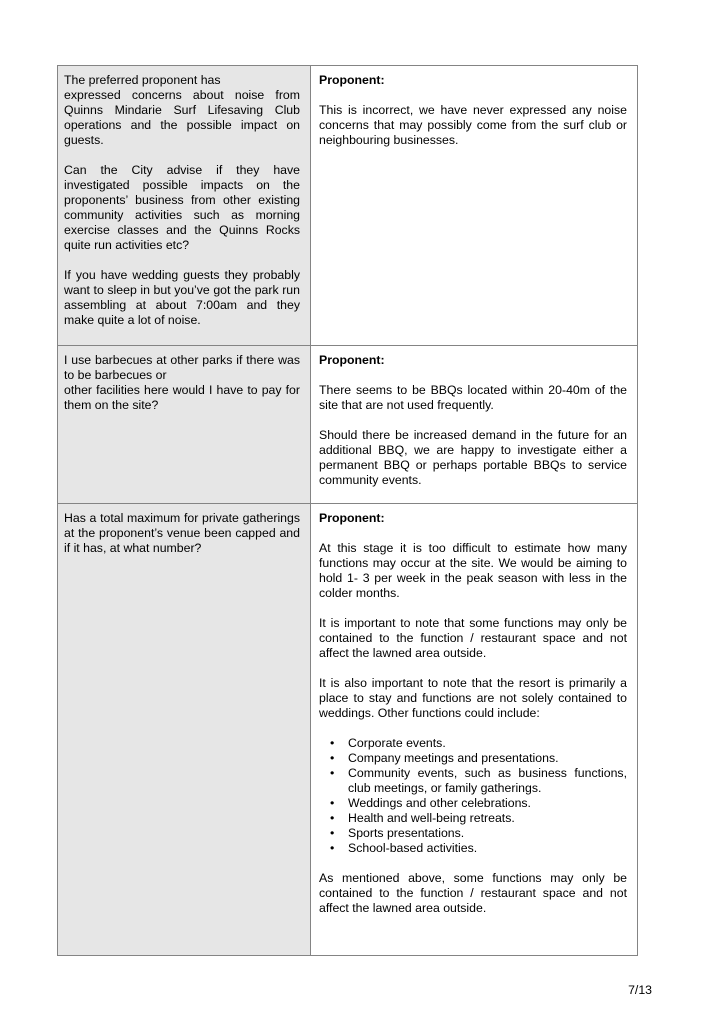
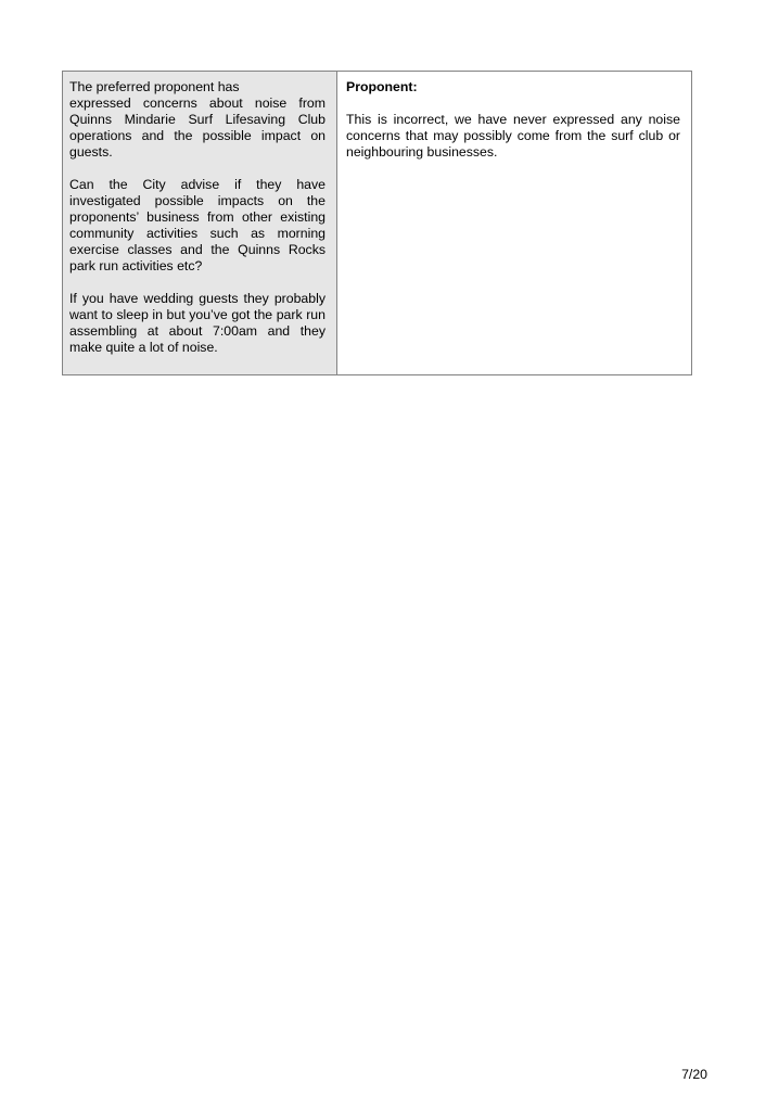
- The preferred proponent hasexpressed concerns about noise from Quinns Mindarie Surf Lifesaving Club operations and the possible impact on guests. Can the City advise if they have investigated possible impacts on the proponents’ business from other existing community activities such as morning exercise classes and the Quinns Rocks quite run activities etc? If you have wedding guests they probably want to sleep in but you’ve got the park run assembling at about 7:00am and they make quite a lot of noise.	Proponent: This is incorrect, we have never expressed any noise concerns that may possibly come from the surf club or neighbouring businesses.
+ The preferred proponent hasexpressed concerns about noise from Quinns Mindarie Surf Lifesaving Club operations and the possible impact on guests. Can the City advise if they have investigated possible impacts on the proponents’ business from other existing community activities such as morning exercise classes and the Quinns Rocks park run activities etc? If you have wedding guests they probably want to sleep in but you’ve got the park run assembling at about 7:00am and they make quite a lot of noise.	Proponent: This is incorrect, we have never expressed any noise concerns that may possibly come from the surf club or neighbouring businesses.
- I use barbecues at other parks if there was to be barbecues orother facilities here would I have to pay for them on the site?	Proponent: There seems to be BBQs located within 20-40m of the site that are not used frequently. Should there be increased demand in the future for an additional BBQ, we are happy to investigate either a permanent BBQ or perhaps portable BBQs to service community events.
- Has a total maximum for private gatherings at the proponent’s venue been capped and if it has, at what number?	Proponent: At this stage it is too difficult to estimate how many functions may occur at the site. We would be aiming to hold 1- 3 per week in the peak season with less in the colder months. It is important to note that some functions may only be contained to the function / restaurant space and not affect the lawned area outside. It is also important to note that the resort is primarily a place to stay and functions are not solely contained to weddings. Other functions could include: • Corporate events. • Company meetings and presentations. • Community events, such as business functions, club meetings, or family gatherings. • Weddings and other celebrations. • Health and well-being retreats. • Sports presentations. • School-based activities. As mentioned above, some functions may only be contained to the function / restaurant space and not affect the lawned area outside.
- 7/13
+ 7/20
